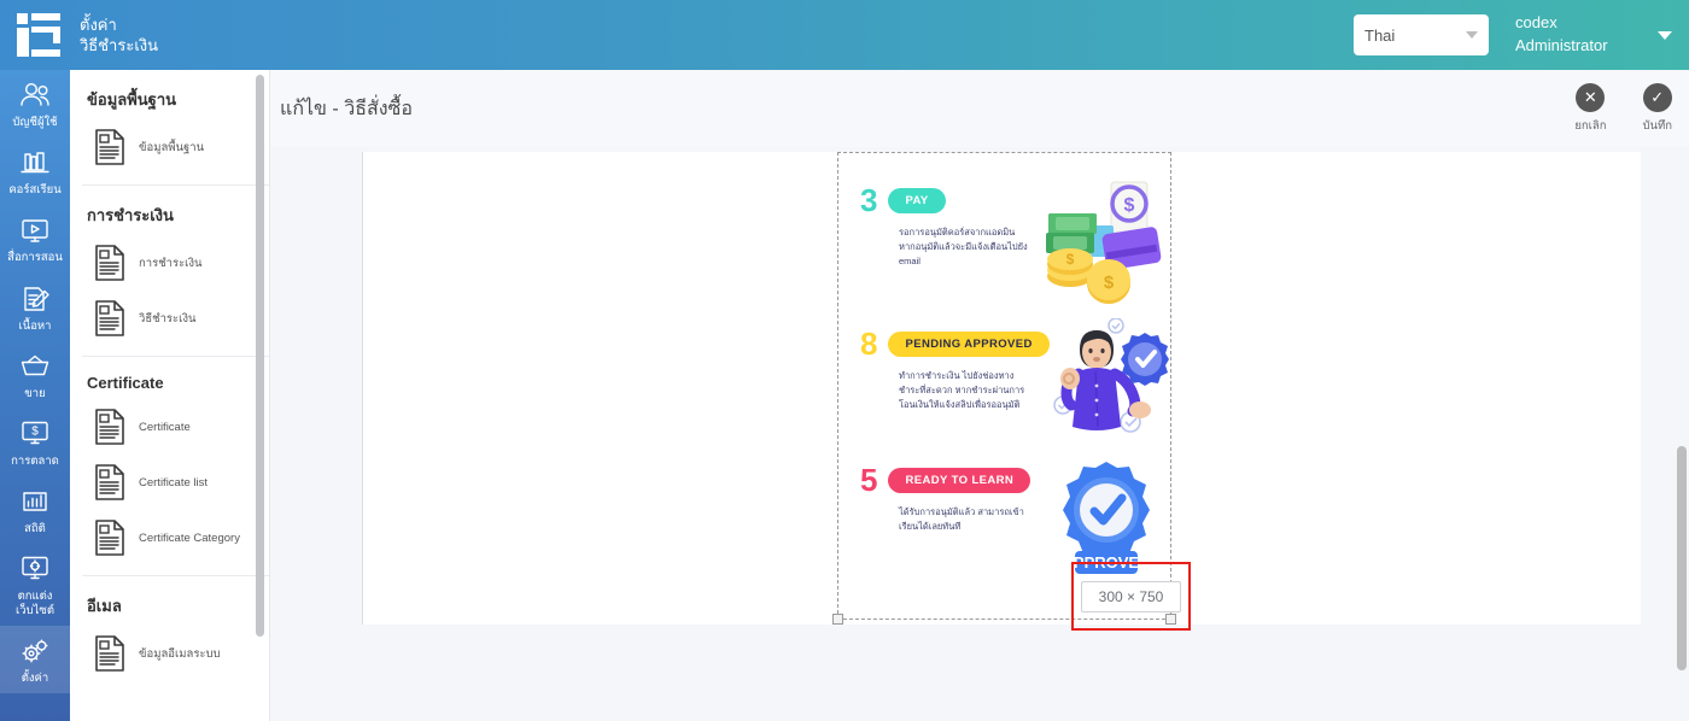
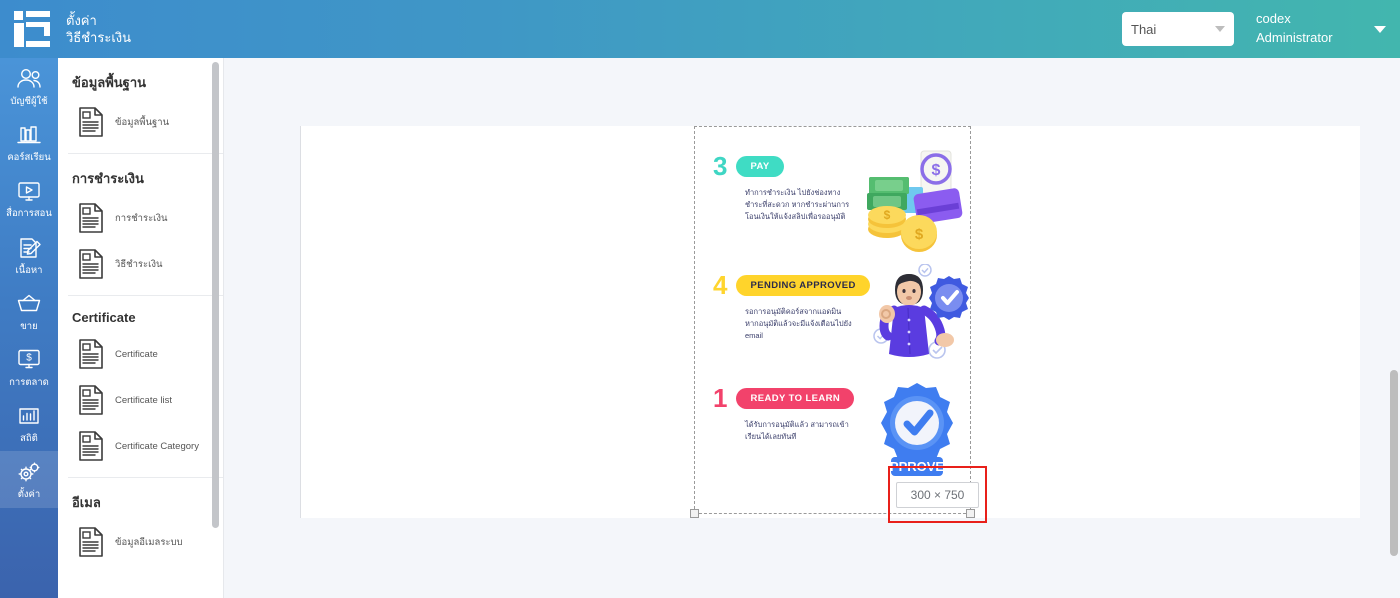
  ตั้งค่า
  วิธีชำระเงิน
  Thai
  codex
  Administrator
  บัญชีผู้ใช้
  คอร์สเรียน
  สื่อการสอน
  เนื้อหา
  ขาย
  $
  การตลาด
  สถิติ
- ตกแต่ง
- เว็บไซต์
  ตั้งค่า
  ข้อมูลพื้นฐาน
  ข้อมูลพื้นฐาน
  การชำระเงิน
  การชำระเงิน
  วิธีชำระเงิน
  Certificate
  Certificate
  Certificate list
  Certificate Category
  อีเมล
  ข้อมูลอีเมลระบบ
- แก้ไข - วิธีสั่งซื้อ
- ✕
- ยกเลิก
- ✓
- บันทึก
  3
  PAY
- รอการอนุมัติคอร์สจากแอดมิน หากอนุมัติแล้วจะมีแจ้งเตือนไปยัง email
+ ทำการชำระเงิน ไปยังช่องทางชำระที่สะดวก หากชำระผ่านการโอนเงินให้แจ้งสลิปเพื่อรออนุมัติ
  $
  $
  $
- 8
+ 4
  PENDING APPROVED
- ทำการชำระเงิน ไปยังช่องทางชำระที่สะดวก หากชำระผ่านการโอนเงินให้แจ้งสลิปเพื่อรออนุมัติ
+ รอการอนุมัติคอร์สจากแอดมิน หากอนุมัติแล้วจะมีแจ้งเตือนไปยัง email
- 5
+ 1
  READY TO LEARN
  ได้รับการอนุมัติแล้ว สามารถเข้าเรียนได้เลยทันที
  APPROVED
  300 × 750
